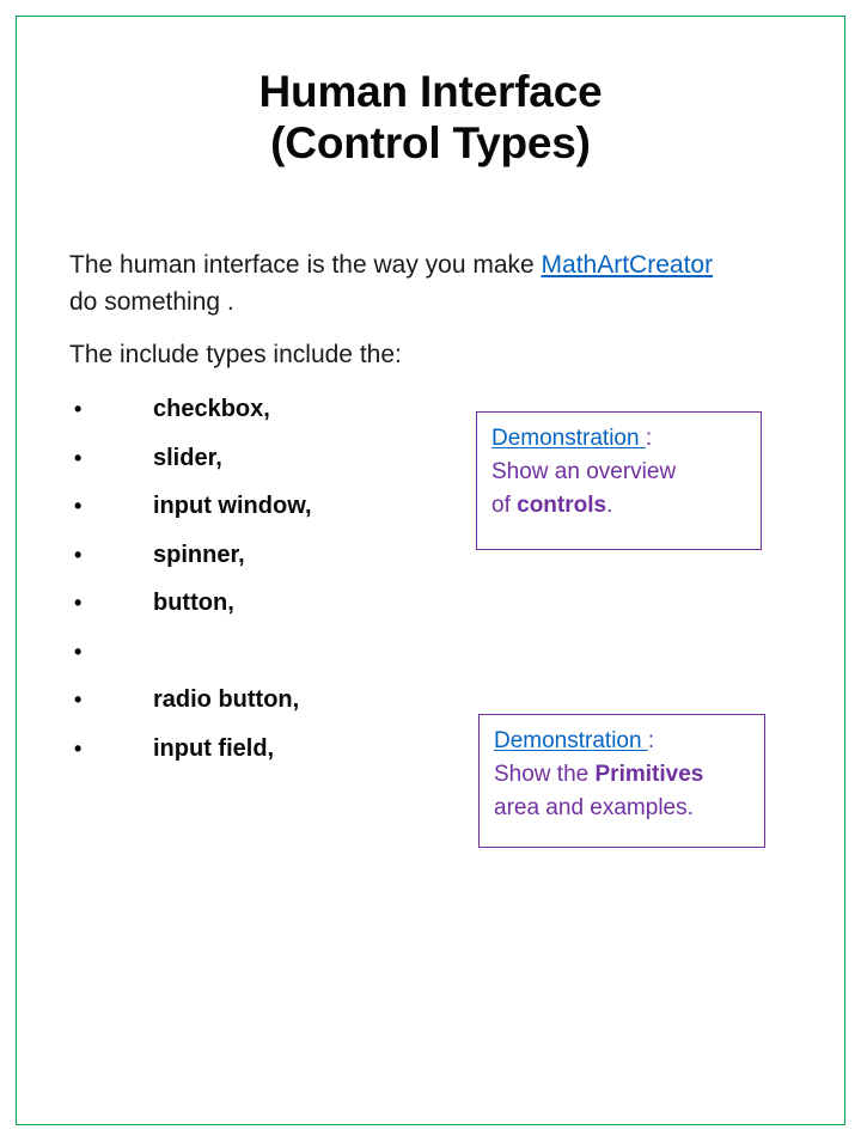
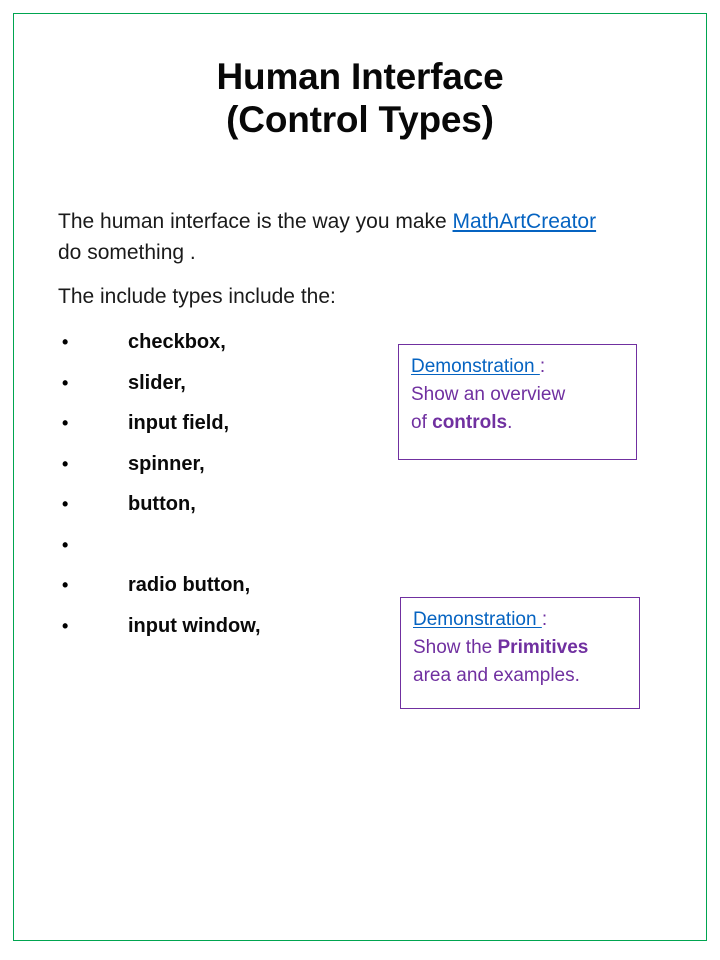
  Human Interface
  (Control Types)
  The human interface is the way you make MathArtCreator do something .
  The include types include the:
  •
  checkbox,
  •
  slider,
  •
- input window,
+ input field,
  •
  spinner,
  •
  button,
  •
  •
  radio button,
  •
- input field,
+ input window,
  Demonstration :
  Show an overview
  of controls.
  Demonstration :
  Show the Primitives
  area and examples.
